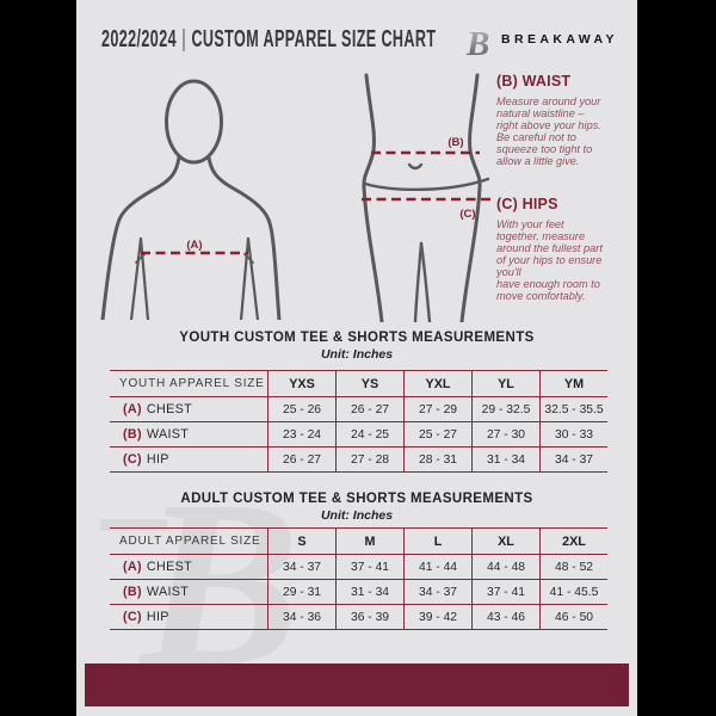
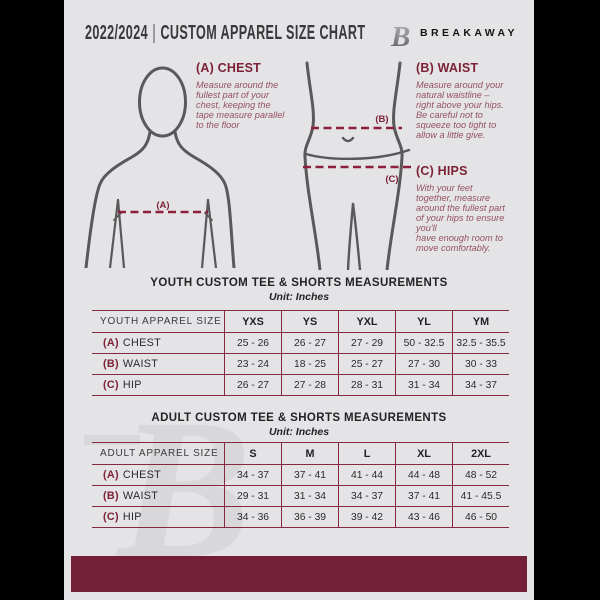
  B
  2022/2024 | CUSTOM APPAREL SIZE CHART
  B
  BREAKAWAY
  (A)
  (B)
  (C)
+ (A) CHEST
+ Measure around the
+ fullest part of your
+ chest, keeping the
+ tape measure parallel
+ to the floor
  (B) WAIST
  Measure around your
  natural waistline –
  right above your hips.
  Be careful not to
  squeeze too tight to
  allow a little give.
  (C) HIPS
  With your feet
  together, measure
  around the fullest part
  of your hips to ensure
  you'll
  have enough room to
  move comfortably.
  YOUTH CUSTOM TEE & SHORTS MEASUREMENTS
  Unit: Inches
  YOUTH APPAREL SIZE
  YXS
  YS
  YXL
  YL
  YM
  (A)
  CHEST
  25 - 26
  26 - 27
  27 - 29
- 29 - 32.5
+ 50 - 32.5
  32.5 - 35.5
  (B)
  WAIST
  23 - 24
- 24 - 25
+ 18 - 25
  25 - 27
  27 - 30
  30 - 33
  (C)
  HIP
  26 - 27
  27 - 28
  28 - 31
  31 - 34
  34 - 37
  ADULT CUSTOM TEE & SHORTS MEASUREMENTS
  Unit: Inches
  ADULT APPAREL SIZE
  S
  M
  L
  XL
  2XL
  (A)
  CHEST
  34 - 37
  37 - 41
  41 - 44
  44 - 48
  48 - 52
  (B)
  WAIST
  29 - 31
  31 - 34
  34 - 37
  37 - 41
  41 - 45.5
  (C)
  HIP
  34 - 36
  36 - 39
  39 - 42
  43 - 46
  46 - 50
